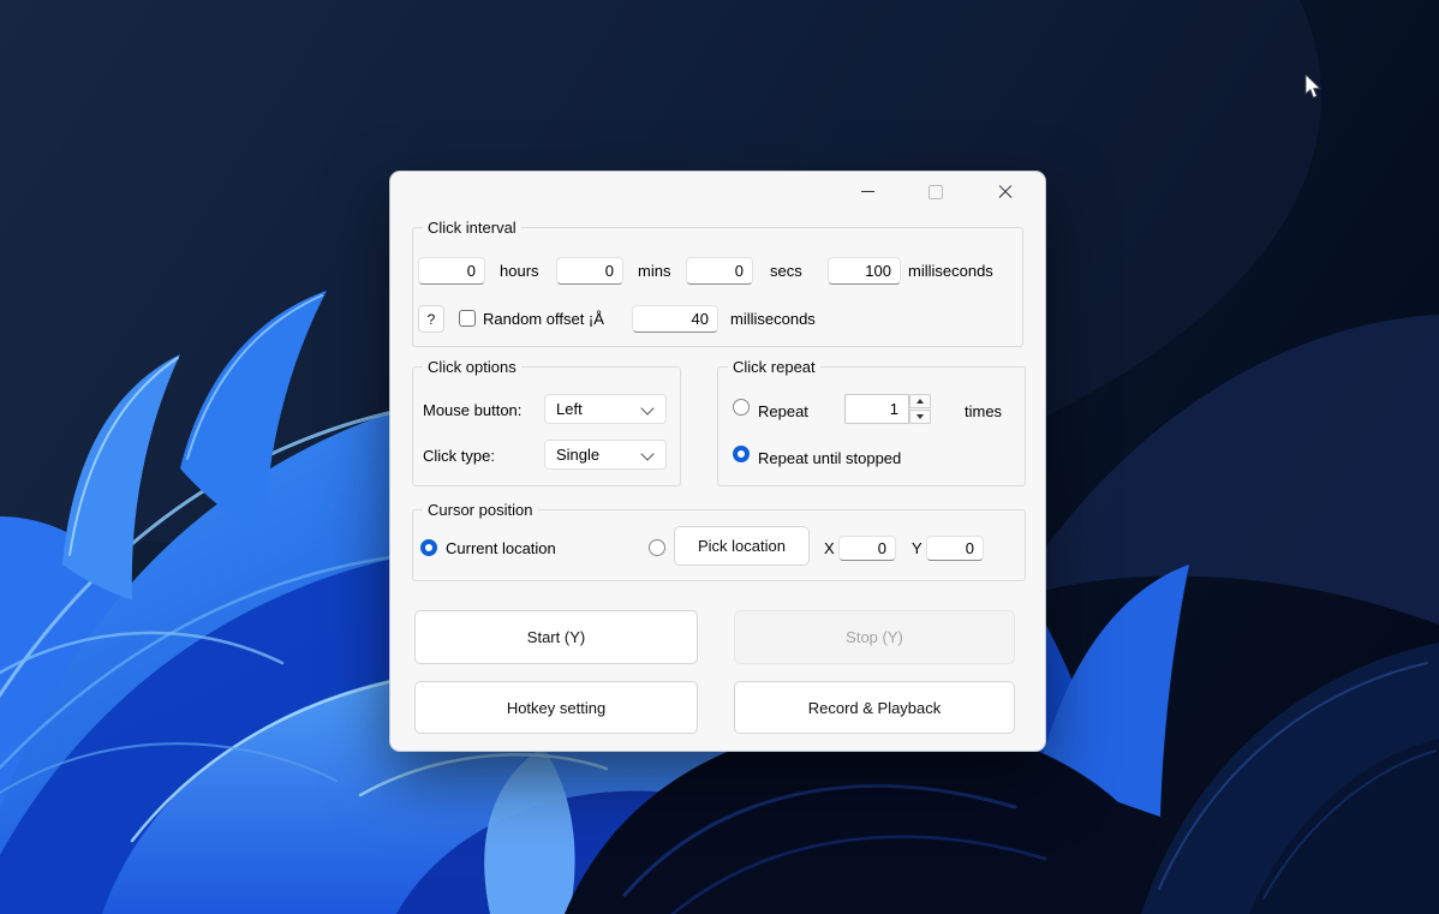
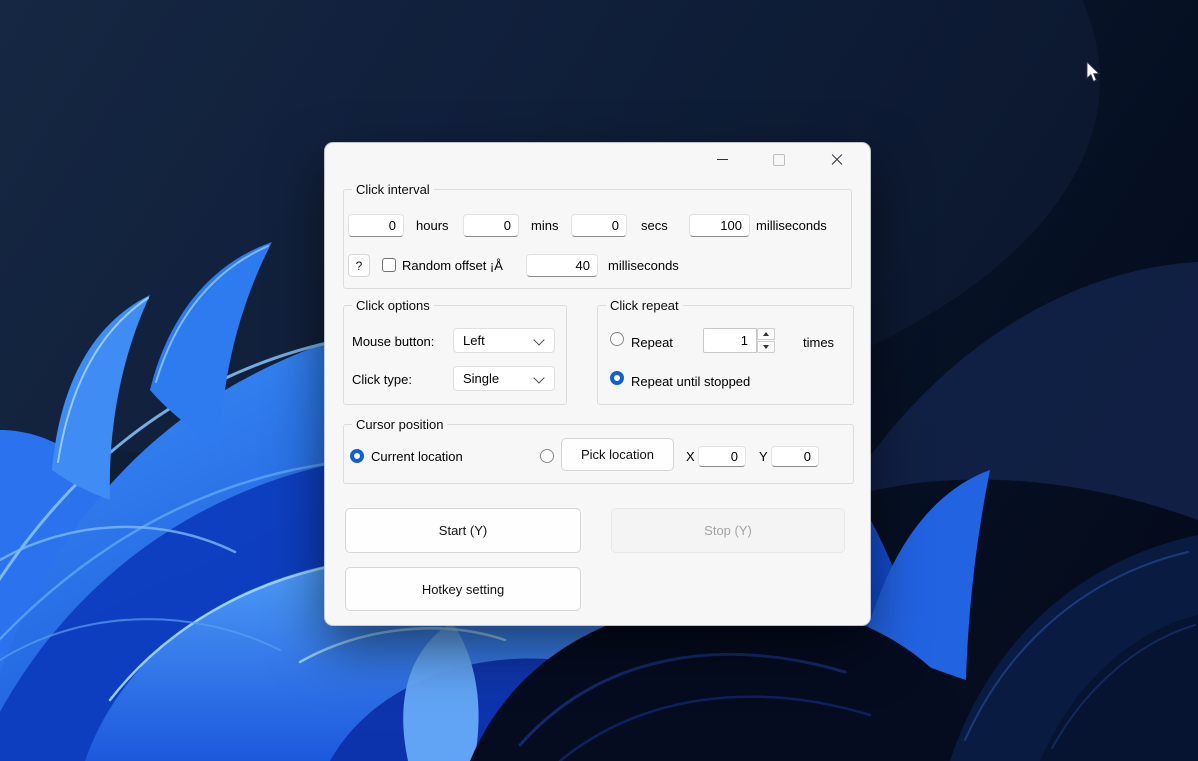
  Click interval
  0
  hours
  0
  mins
  0
  secs
  100
  milliseconds
  ?
  Random offset ¡Å
  40
  milliseconds
  Click options
  Mouse button:
  Left
  Click type:
  Single
  Click repeat
  Repeat
  1
  times
  Repeat until stopped
  Cursor position
  Current location
  Pick location
  X
  0
  Y
  0
  Start (Y)
  Stop (Y)
  Hotkey setting
- Record & Playback
